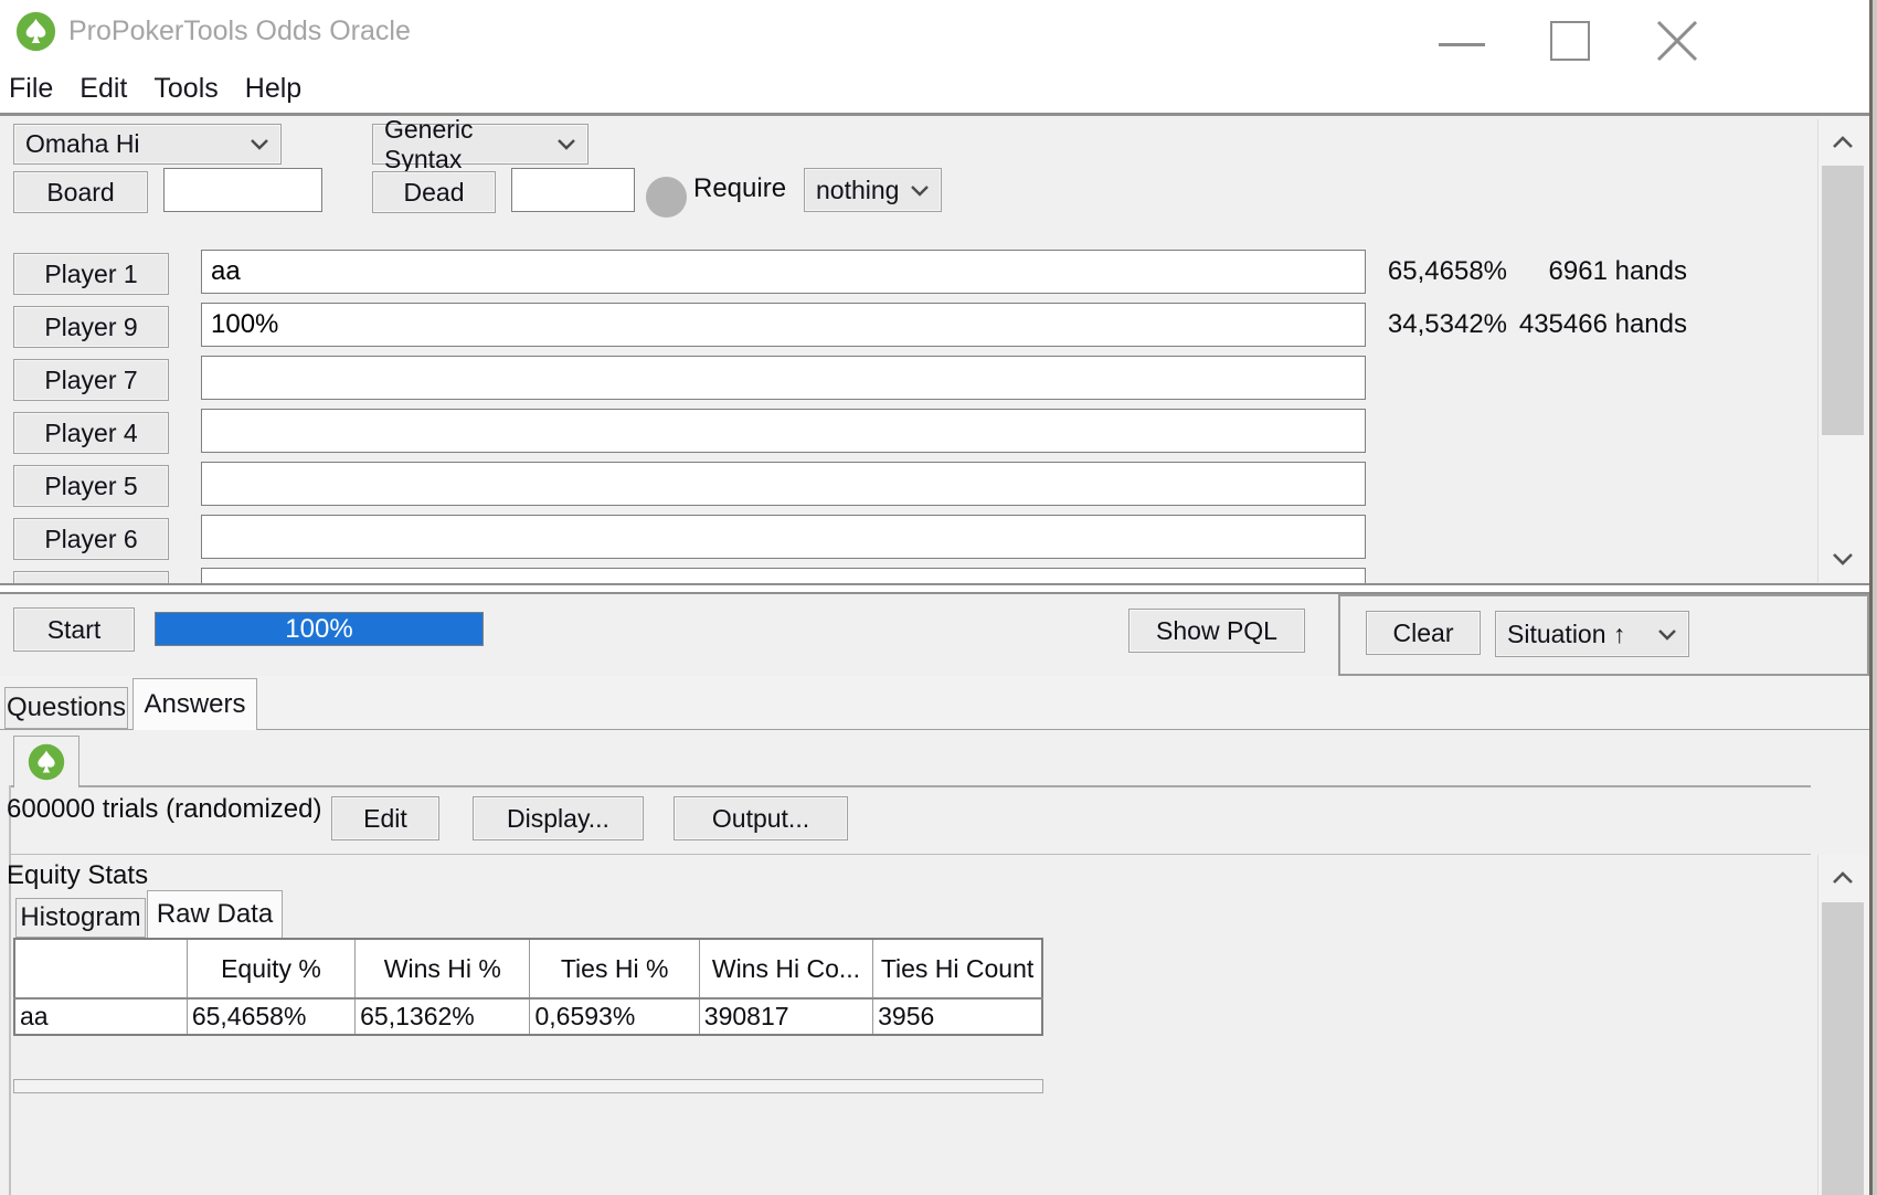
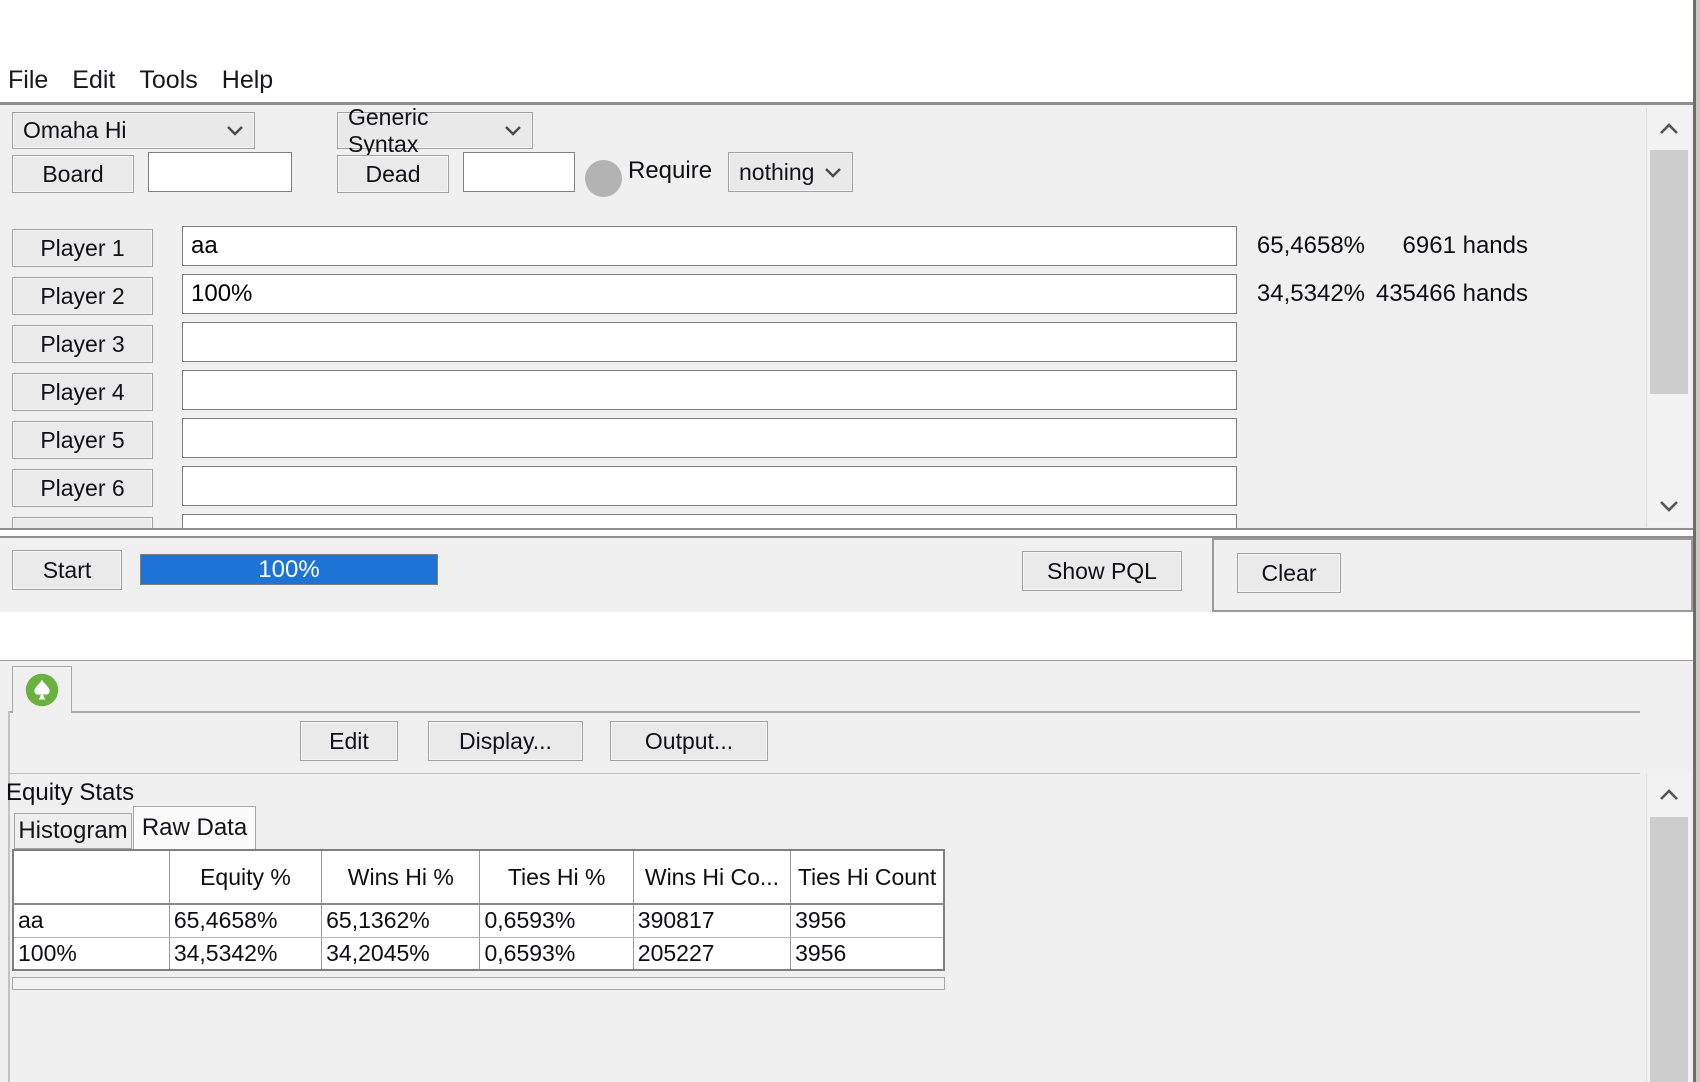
- ProPokerTools Odds Oracle
  File
  Edit
  Tools
  Help
  Omaha Hi
  Generic Syntax
  Board
  Dead
  Require
  nothing
  Player 1
  aa
  65,4658%
  6961 hands
- Player 9
+ Player 2
  100%
  34,5342%
  435466 hands
- Player 7
+ Player 3
  Player 4
  Player 5
  Player 6
  Start
  100%
  Show PQL
  Clear
- Situation ↑
- Questions
- Answers
- 600000 trials (randomized)
  Edit
  Display...
  Output...
  Equity Stats
  Histogram
  Raw Data
  	Equity %	Wins Hi %	Ties Hi %	Wins Hi Co...	Ties Hi Count
  aa	65,4658%	65,1362%	0,6593%	390817	3956
+ 100%	34,5342%	34,2045%	0,6593%	205227	3956
